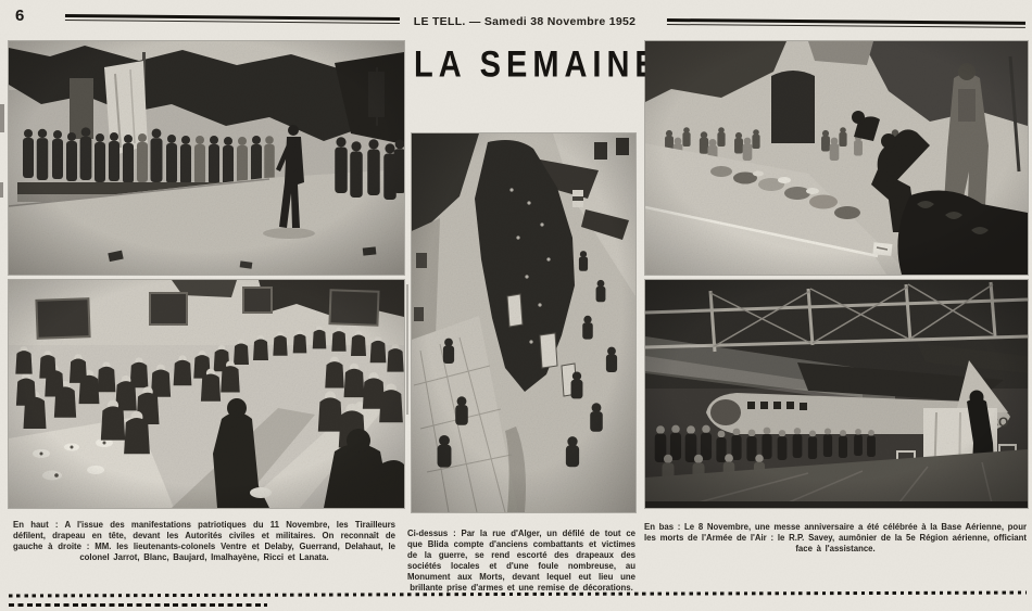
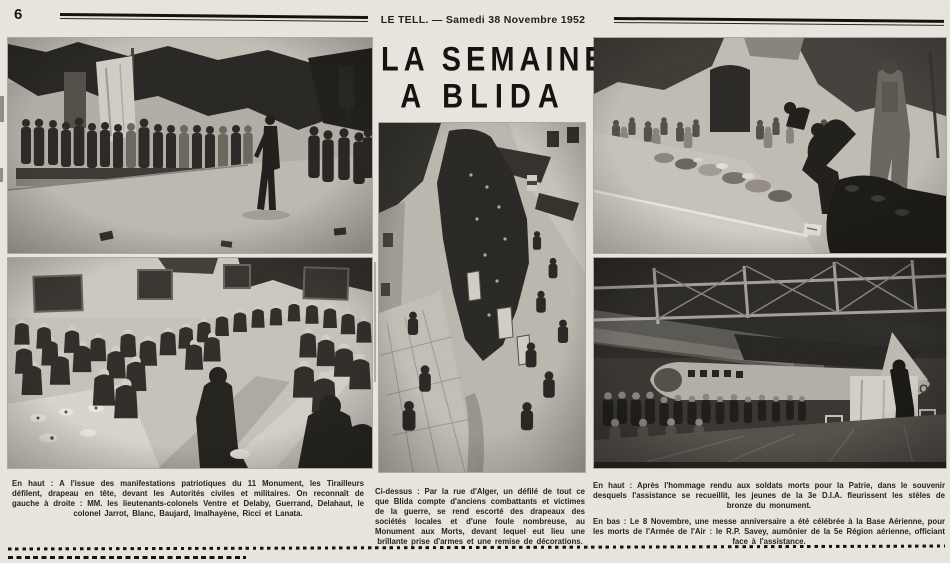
  6
  LE TELL. — Samedi 38 Novembre 1952
  LA SEMAIN
+ A BLIDA
- En haut : A l'issue des manifestations patriotiques du 11 Novembre, les Tirailleurs défilent, drapeau en tête, devant les Autorités civiles et militaires. On reconnaît de gauche à droite : MM. les lieutenants-colonels Ventre et Delaby, Guerrand, Delahaut, le colonel Jarrot, Blanc, Baujard, Imalhayène, Ricci et Lanata.
+ En haut : A l'issue des manifestations patriotiques du 11 Monument, les Tirailleurs défilent, drapeau en tête, devant les Autorités civiles et militaires. On reconnaît de gauche à droite : MM. les lieutenants-colonels Ventre et Delaby, Guerrand, Delahaut, le colonel Jarrot, Blanc, Baujard, Imalhayène, Ricci et Lanata.
  Ci-dessus : Par la rue d'Alger, un défilé de tout ce que Blida compte d'anciens combattants et victimes de la guerre, se rend escorté des drapeaux des sociétés locales et d'une foule nombreuse, au Monument aux Morts, devant lequel eut lieu une brillante prise d'armes et une remise de décorations.
+ En haut : Après l'hommage rendu aux soldats morts pour la Patrie, dans le souvenir desquels l'assistance se recueillit, les jeunes de la 3e D.I.A. fleurissent les stèles de bronze du monument.
  En bas : Le 8 Novembre, une messe anniversaire a été célébrée à la Base Aérienne, pour les morts de l'Armée de l'Air : le R.P. Savey, aumônier de la 5e Région aérienne, officiant face à l'assistance.
